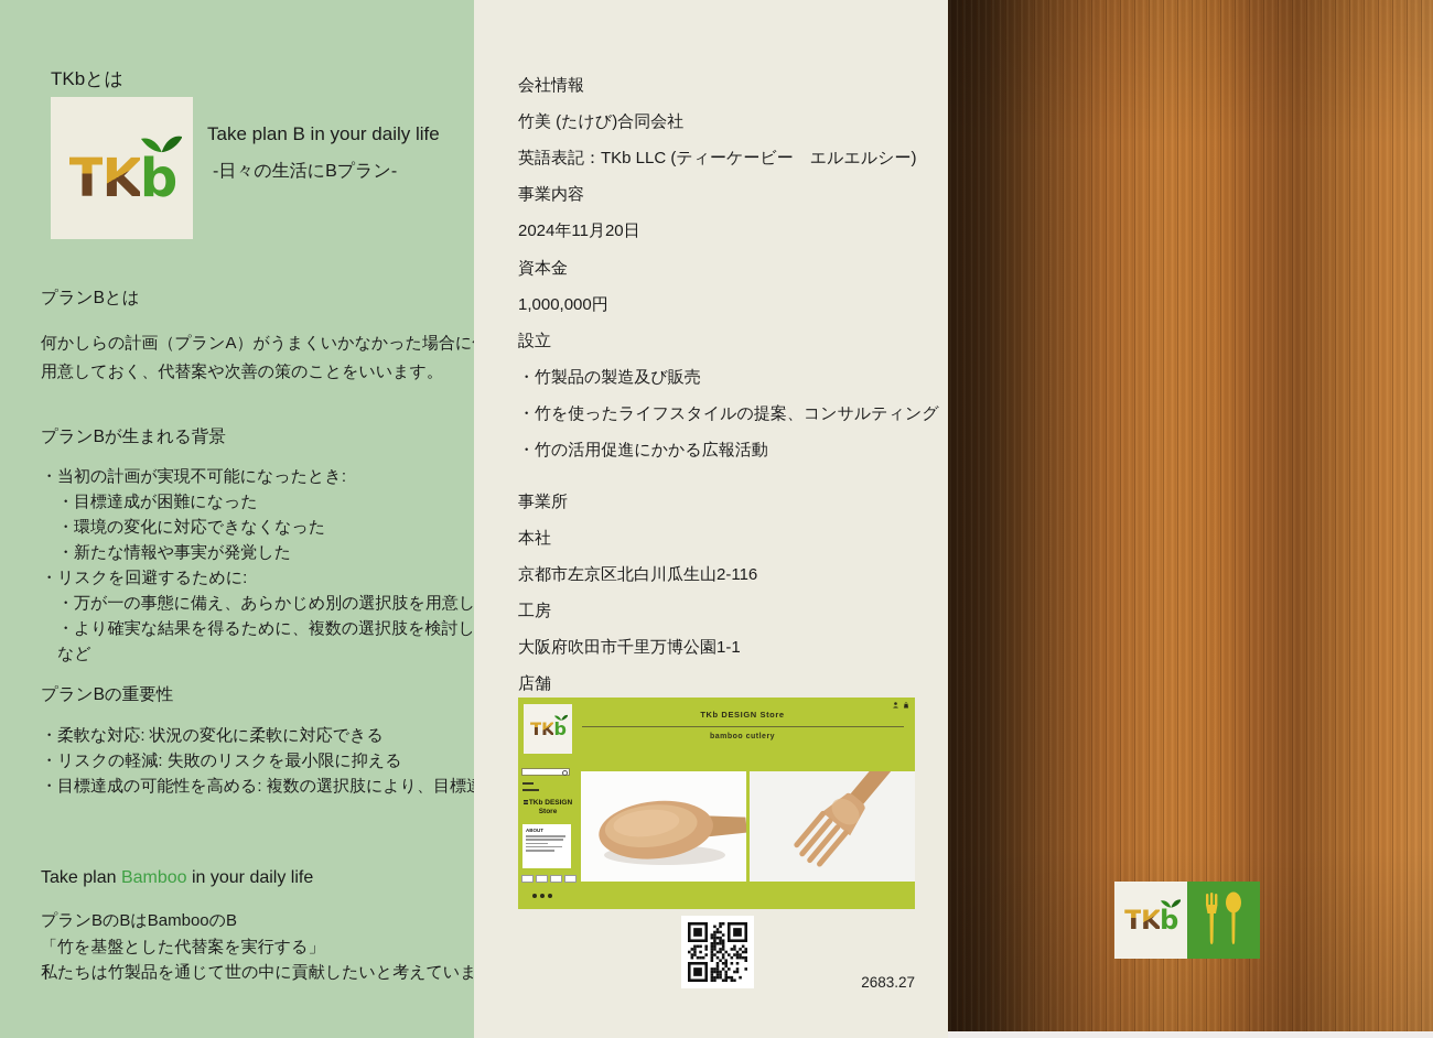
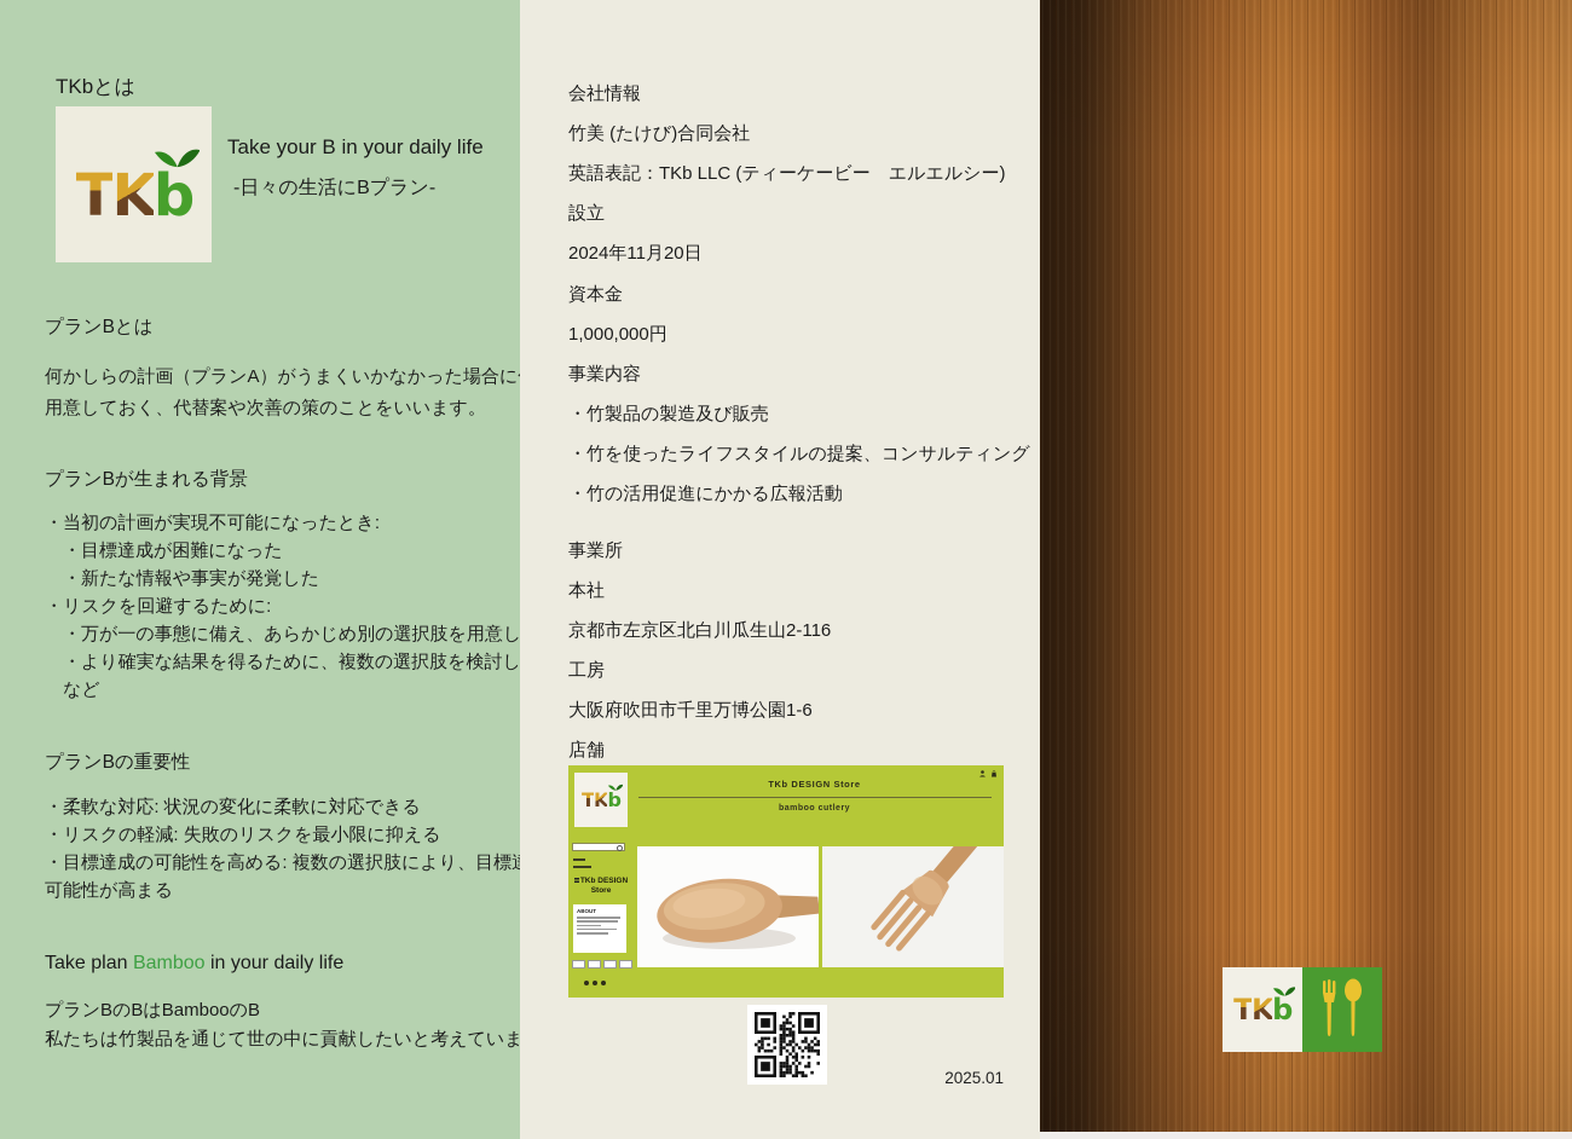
  TKbとは
  TKb
- Take plan B in your daily life
+ Take your B in your daily life
  -日々の生活にBプラン-
  プランBとは
  何かしらの計画（プランA）がうまくいかなかった場合に
  用意しておく、代替案や次善の策のことをいいます。
  プランBが生まれる背景
  ・当初の計画が実現不可能になったとき:
  ・目標達成が困難になった
- ・環境の変化に対応できなくなった
  ・新たな情報や事実が発覚した
  ・リスクを回避するために:
  ・万が一の事態に備え、あらかじめ別の選択肢を用意し
  ・より確実な結果を得るために、複数の選択肢を検討し
  など
  プランBの重要性
  ・柔軟な対応: 状況の変化に柔軟に対応できる
  ・リスクの軽減: 失敗のリスクを最小限に抑える
  ・目標達成の可能性を高める: 複数の選択肢により、目標
+ 可能性が高まる
  Take plan Bamboo in your daily life
  プランBのBはBambooのB
- 「竹を基盤とした代替案を実行する」
  私たちは竹製品を通じて世の中に貢献したいと考えていま
  会社情報
  竹美 (たけび)合同会社
  英語表記：TKb LLC (ティーケービー エルエルシー)
- 事業内容
+ 設立
  2024年11月20日
  資本金
  1,000,000円
- 設立
+ 事業内容
  ・竹製品の製造及び販売
  ・竹を使ったライフスタイルの提案、コンサルティング
  ・竹の活用促進にかかる広報活動
  事業所
  本社
  京都市左京区北白川瓜生山2-116
  工房
- 大阪府吹田市千里万博公園1-1
+ 大阪府吹田市千里万博公園1-6
  店舗
  TKb
  TKb DESIGN Store
- 2683.27
+ 2025.01
  TKb
